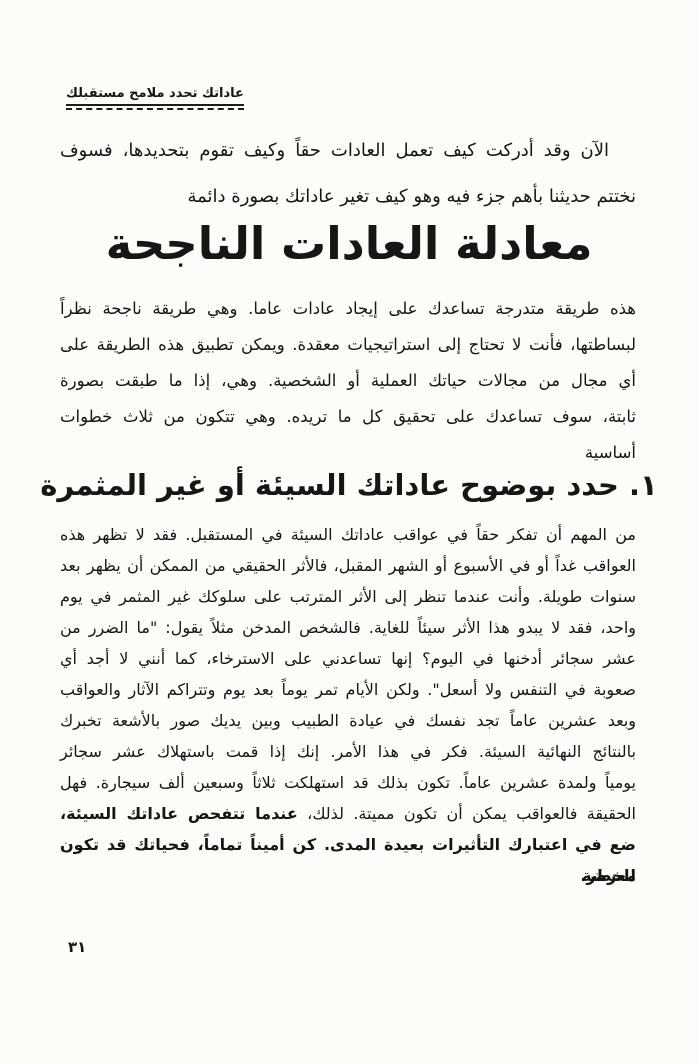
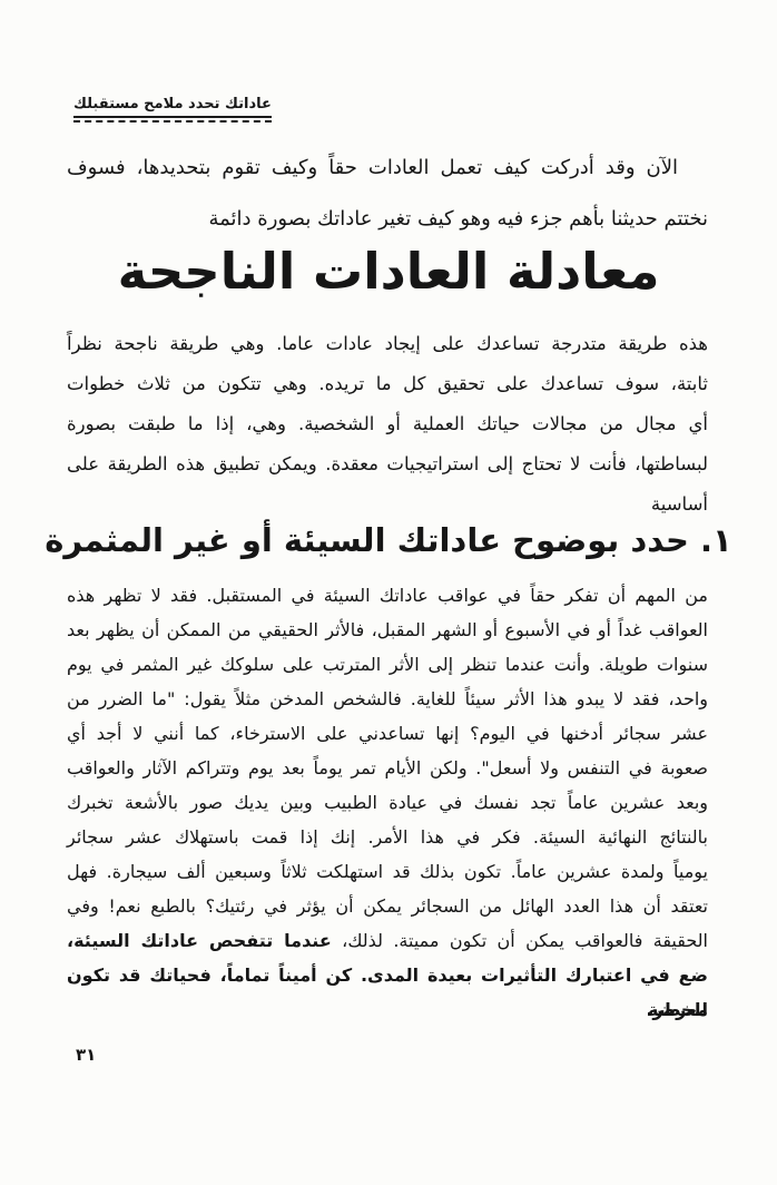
  عاداتك تحدد ملامح مستقبلك
  الآن وقد أدركت كيف تعمل العادات حقاً وكيف تقوم بتحديدها، فسوف
  نختتم حديثنا بأهم جزء فيه وهو كيف تغير عاداتك بصورة دائمة
  معادلة العادات الناجحة
  هذه طريقة متدرجة تساعدك على إيجاد عادات عاما. وهي طريقة ناجحة نظراً
- لبساطتها، فأنت لا تحتاج إلى استراتيجيات معقدة. ويمكن تطبيق هذه الطريقة على
+ ثابتة، سوف تساعدك على تحقيق كل ما تريده. وهي تتكون من ثلاث خطوات
  أي مجال من مجالات حياتك العملية أو الشخصية. وهي، إذا ما طبقت بصورة
- ثابتة، سوف تساعدك على تحقيق كل ما تريده. وهي تتكون من ثلاث خطوات
+ لبساطتها، فأنت لا تحتاج إلى استراتيجيات معقدة. ويمكن تطبيق هذه الطريقة على
  أساسية
  ١. حدد بوضوح عاداتك السيئة أو غير المثمرة
  من المهم أن تفكر حقاً في عواقب عاداتك السيئة في المستقبل. فقد لا تظهر هذه
  العواقب غداً أو في الأسبوع أو الشهر المقبل، فالأثر الحقيقي من الممكن أن يظهر بعد
  سنوات طويلة. وأنت عندما تنظر إلى الأثر المترتب على سلوكك غير المثمر في يوم
  واحد، فقد لا يبدو هذا الأثر سيئاً للغاية. فالشخص المدخن مثلاً يقول: "ما الضرر من
  عشر سجائر أدخنها في اليوم؟ إنها تساعدني على الاسترخاء، كما أنني لا أجد أي
  صعوبة في التنفس ولا أسعل". ولكن الأيام تمر يوماً بعد يوم وتتراكم الآثار والعواقب
  وبعد عشرين عاماً تجد نفسك في عيادة الطبيب وبين يديك صور بالأشعة تخبرك
  بالنتائج النهائية السيئة. فكر في هذا الأمر. إنك إذا قمت باستهلاك عشر سجائر
  يومياً ولمدة عشرين عاماً. تكون بذلك قد استهلكت ثلاثاً وسبعين ألف سيجارة. فهل
+ تعتقد أن هذا العدد الهائل من السجائر يمكن أن يؤثر في رئتيك؟ بالطبع نعم! وفي
  الحقيقة فالعواقب يمكن أن تكون مميتة. لذلك، عندما تتفحص عاداتك السيئة،
  ضع في اعتبارك التأثيرات بعيدة المدى. كن أميناً تماماً، فحياتك قد تكون معرضة
  للخطر.
  ٣١
